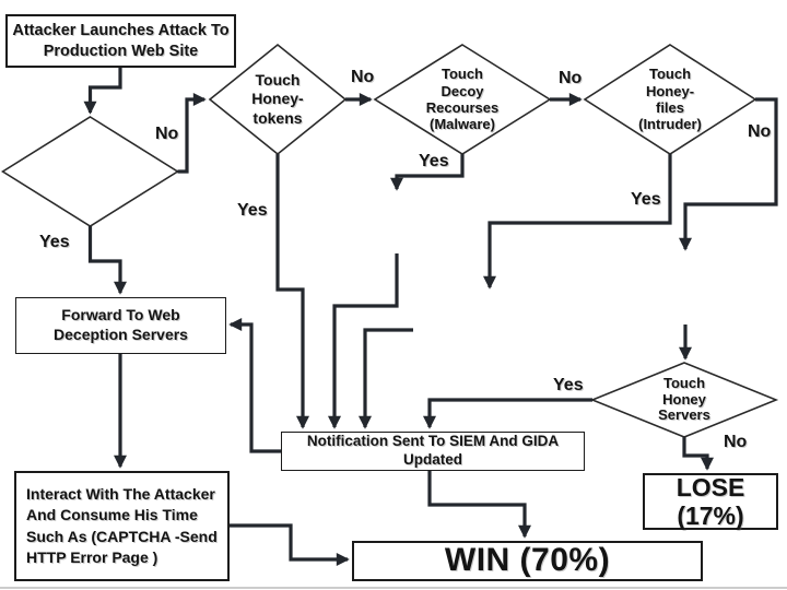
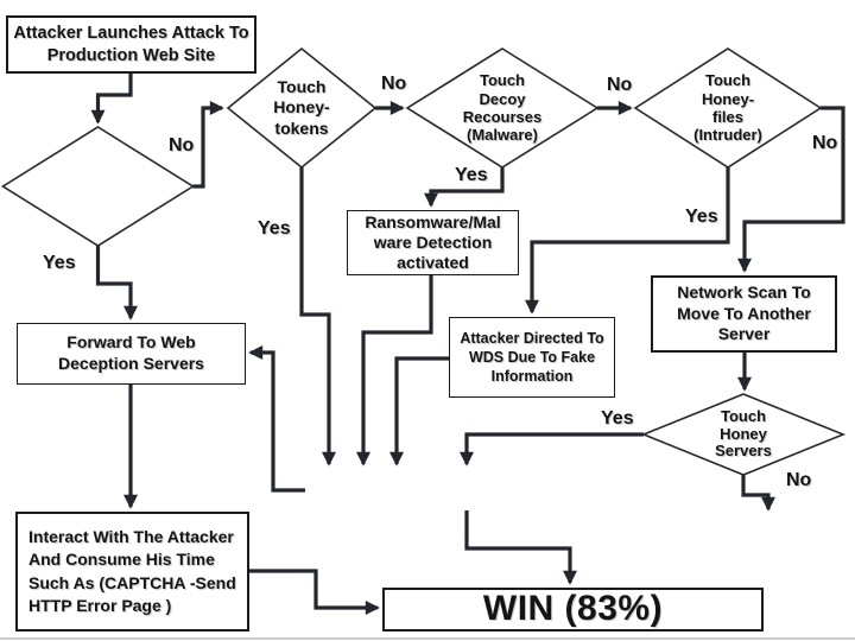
  Attacker Launches Attack To
  Production Web Site
+ Ransomware/Mal
+ ware Detection
+ activated
+ Attacker Directed To
+ WDS Due To Fake
+ Information
+ Network Scan To
+ Move To Another
+ Server
  Forward To Web
  Deception Servers
- Notification Sent To SIEM And GIDA
- Updated
  Interact With The Attacker
  And Consume His Time
  Such As (CAPTCHA -Send
  HTTP Error Page )
- WIN (70%)
+ WIN (83%)
- LOSE
- (17%)
  Touch
  Honey-
  tokens
  Touch
  Decoy
  Recourses
  (Malware)
  Touch
  Honey-
  files
  (Intruder)
  Touch
  Honey
  Servers
  No
  Yes
  No
  Yes
  No
  Yes
  No
  Yes
  Yes
  No
